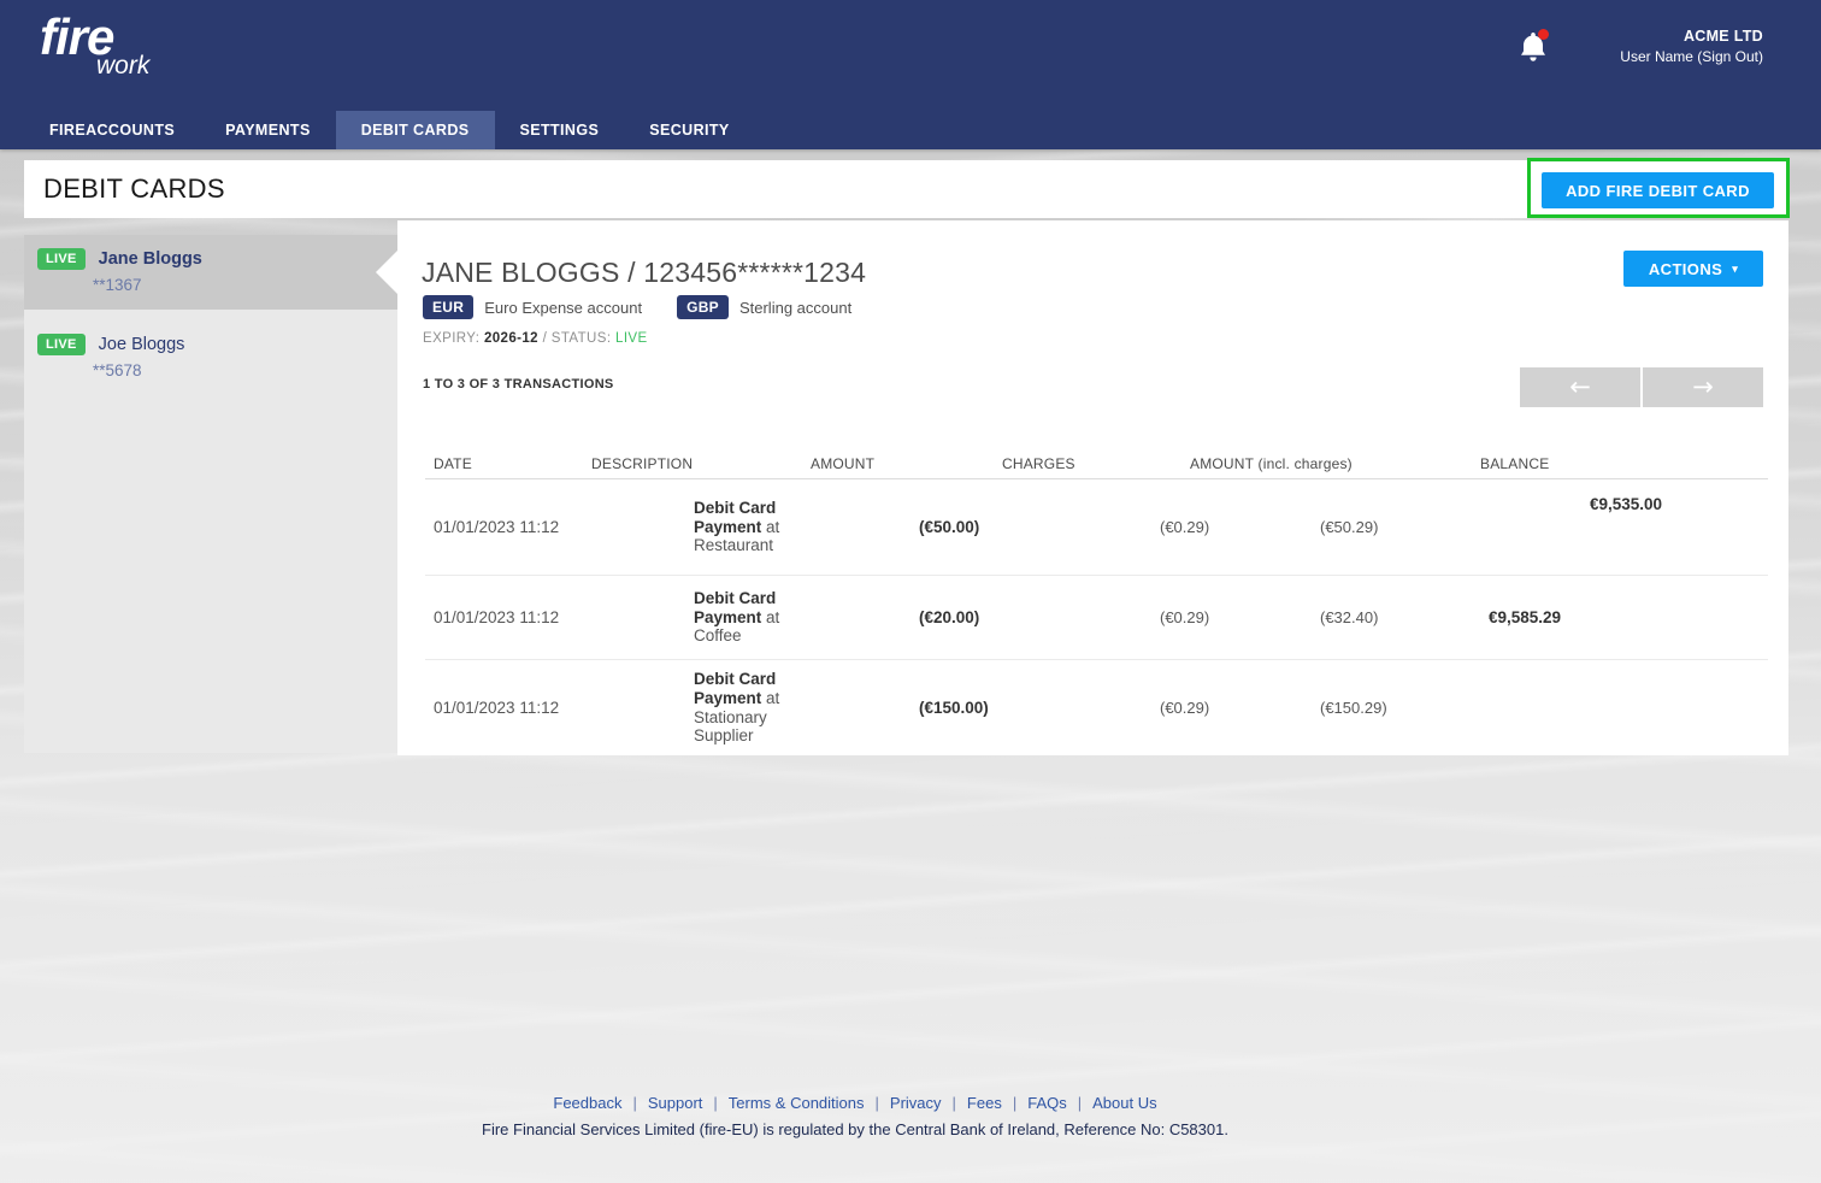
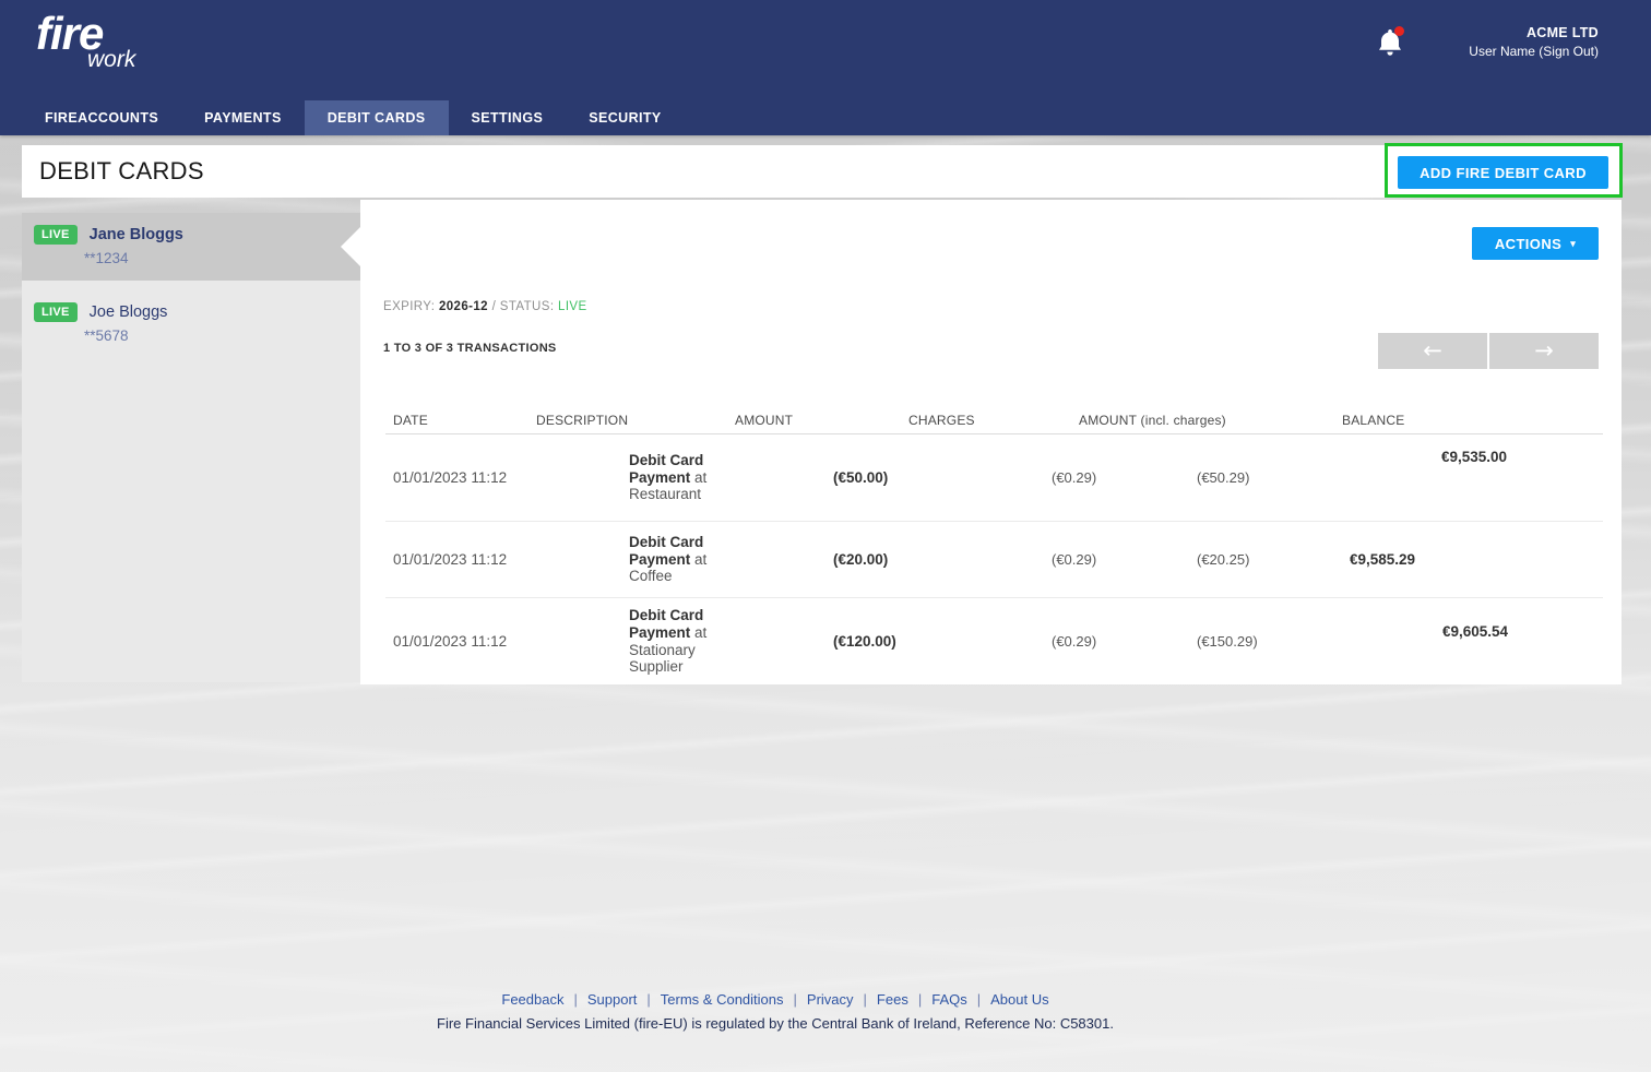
  fire
  work
  ACME LTD
  User Name (Sign Out)
  FIREACCOUNTS
  PAYMENTS
  DEBIT CARDS
  SETTINGS
  SECURITY
  DEBIT CARDS
  ADD FIRE DEBIT CARD
  LIVE
  Jane Bloggs
- **1367
+ **1234
  LIVE
  Joe Bloggs
  **5678
- JANE BLOGGS / 123456******1234
- EUR
- Euro Expense account
- GBP
- Sterling account
  EXPIRY: 2026-12 / STATUS: LIVE
  ACTIONS
  ▾
  1 TO 3 OF 3 TRANSACTIONS
  ←
  →
  DATE
  DESCRIPTION
  AMOUNT
  CHARGES
  AMOUNT (incl. charges)
  BALANCE
  01/01/2023 11:12
  Debit Card Payment at
  Restaurant
  (€50.00)
  (€0.29)
  (€50.29)
  €9,535.00
  01/01/2023 11:12
  Debit Card Payment at
  Coffee
  (€20.00)
  (€0.29)
- (€32.40)
+ (€20.25)
  €9,585.29
  01/01/2023 11:12
  Debit Card Payment at
  Stationary Supplier
- (€150.00)
+ (€120.00)
  (€0.29)
  (€150.29)
+ €9,605.54
  Feedback | Support | Terms & Conditions | Privacy | Fees | FAQs | About Us
  Fire Financial Services Limited (fire-EU) is regulated by the Central Bank of Ireland, Reference No: C58301.
